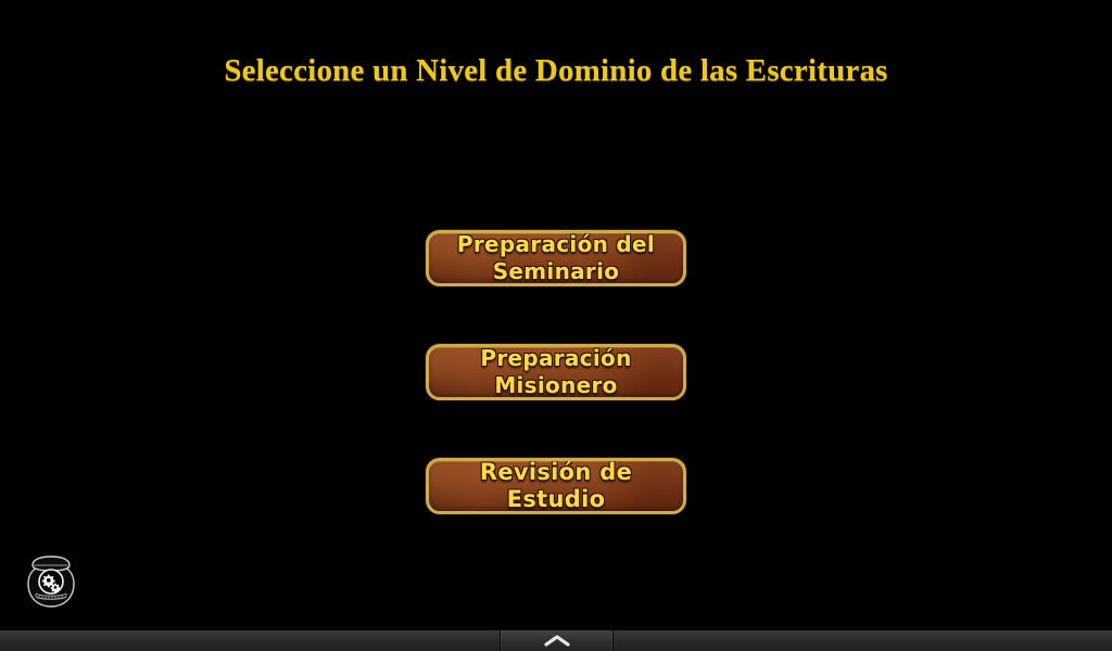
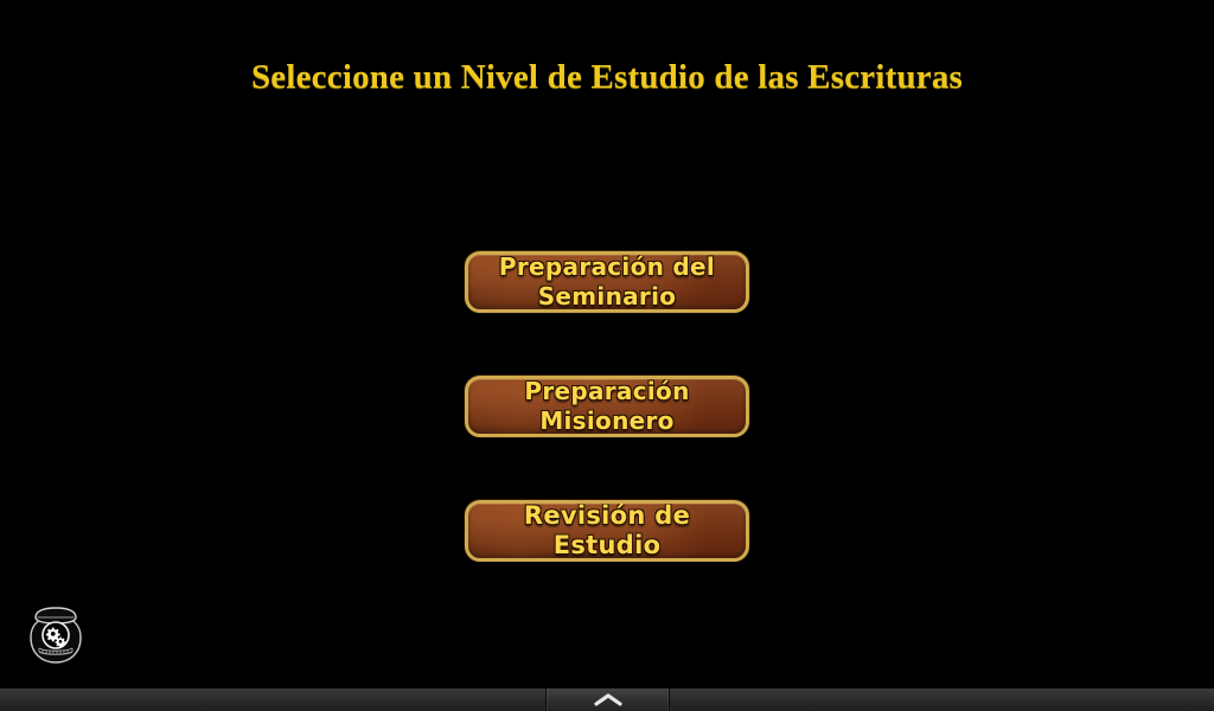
- Seleccione un Nivel de Dominio de las Escrituras
+ Seleccione un Nivel de Estudio de las Escrituras
  Preparación del
  Seminario
  Preparación
  Misionero
  Revisión de Estudio
